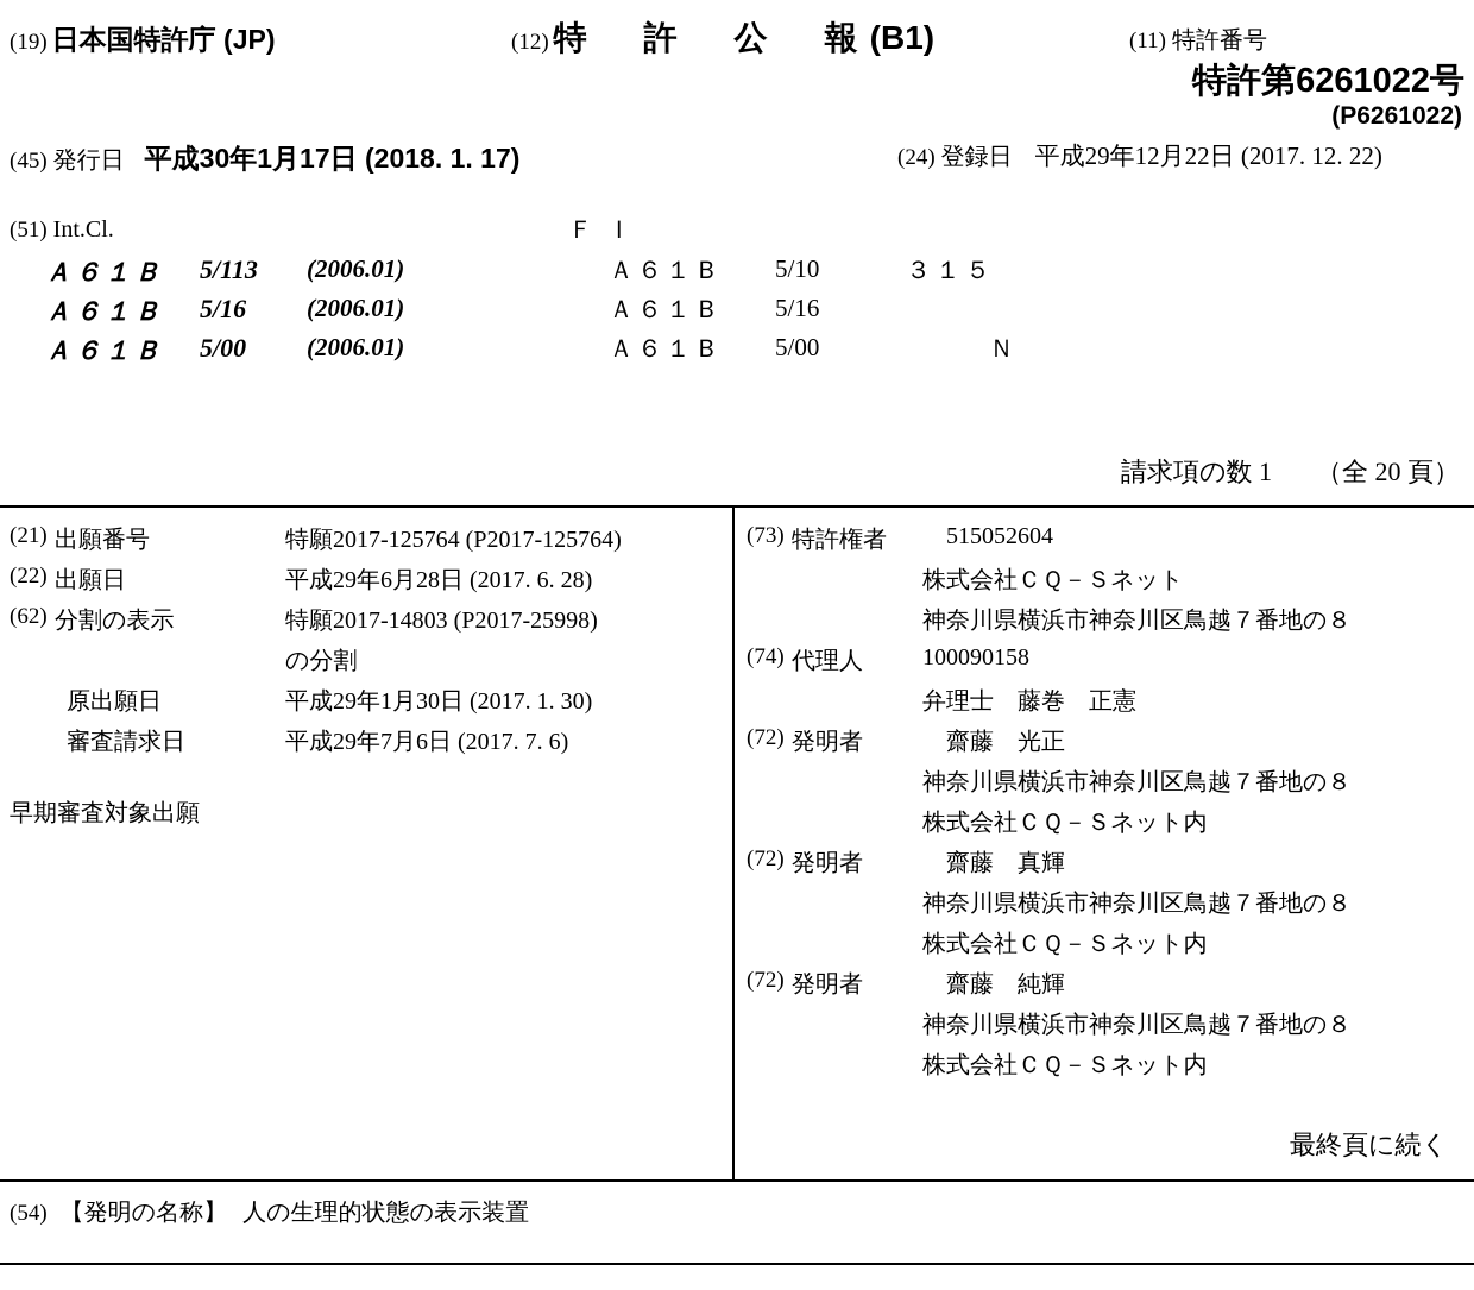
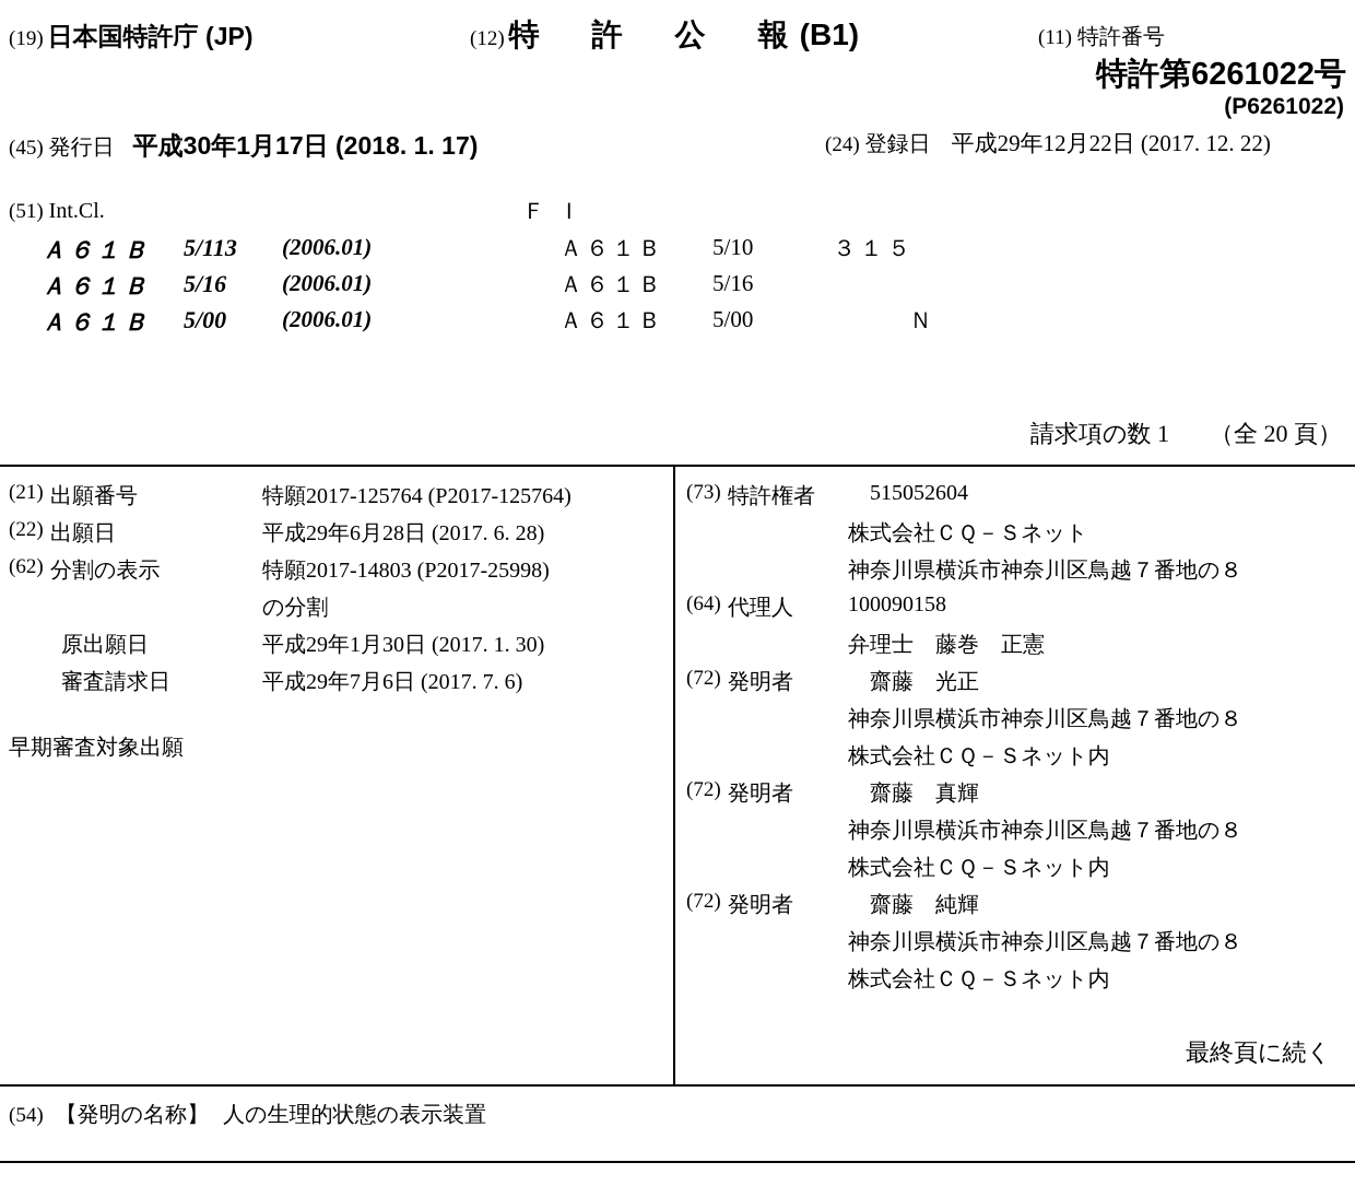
  (19) 日本国特許庁 (JP)
  (12) 特 許 公 報(B1)
  (11) 特許番号
  特許第6261022号
  (P6261022)
  (45) 発行日 平成30年1月17日 (2018. 1. 17)
  (24) 登録日 平成29年12月22日 (2017. 12. 22)
  (51) Int.Cl.
  Ｆ Ｉ
  Ａ６１Ｂ
  5/113
  (2006.01)
  Ａ６１Ｂ
  5/10
  ３１５
  Ａ６１Ｂ
  5/16
  (2006.01)
  Ａ６１Ｂ
  5/16
  Ａ６１Ｂ
  5/00
  (2006.01)
  Ａ６１Ｂ
  5/00
  Ｎ
  請求項の数 1 （全 20 頁）
  (21)
  出願番号
  特願2017-125764 (P2017-125764)
  (22)
  出願日
  平成29年6月28日 (2017. 6. 28)
  (62)
  分割の表示
  特願2017-14803 (P2017-25998)
  の分割
  原出願日
  平成29年1月30日 (2017. 1. 30)
  審査請求日
  平成29年7月6日 (2017. 7. 6)
  早期審査対象出願
  (73)
  特許権者
  515052604
  株式会社ＣＱ－Ｓネット
  神奈川県横浜市神奈川区鳥越７番地の８
- (74)
+ (64)
  代理人
  100090158
  弁理士 藤巻 正憲
  (72)
  発明者
  齋藤 光正
  神奈川県横浜市神奈川区鳥越７番地の８
  株式会社ＣＱ－Ｓネット内
  (72)
  発明者
  齋藤 真輝
  神奈川県横浜市神奈川区鳥越７番地の８
  株式会社ＣＱ－Ｓネット内
  (72)
  発明者
  齋藤 純輝
  神奈川県横浜市神奈川区鳥越７番地の８
  株式会社ＣＱ－Ｓネット内
  最終頁に続く
  (54) 【発明の名称】 人の生理的状態の表示装置
